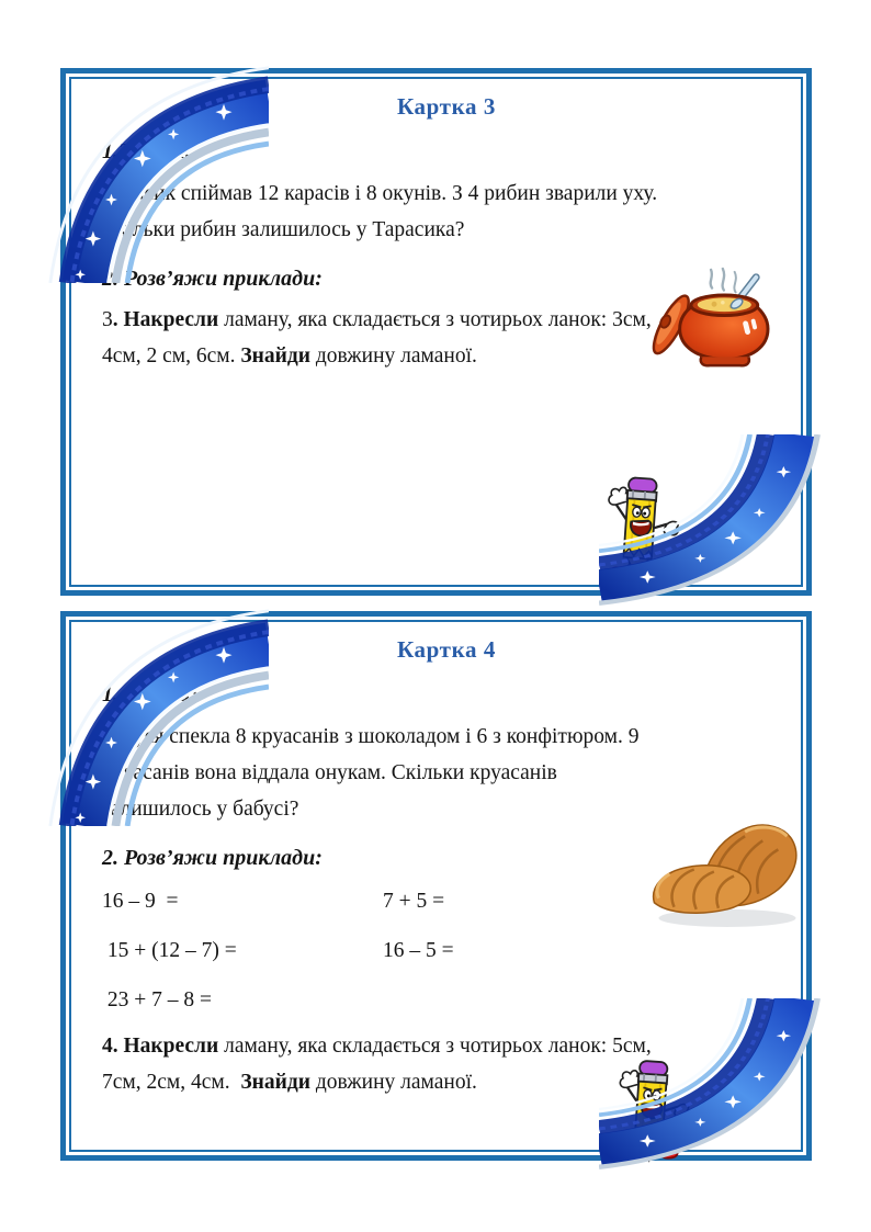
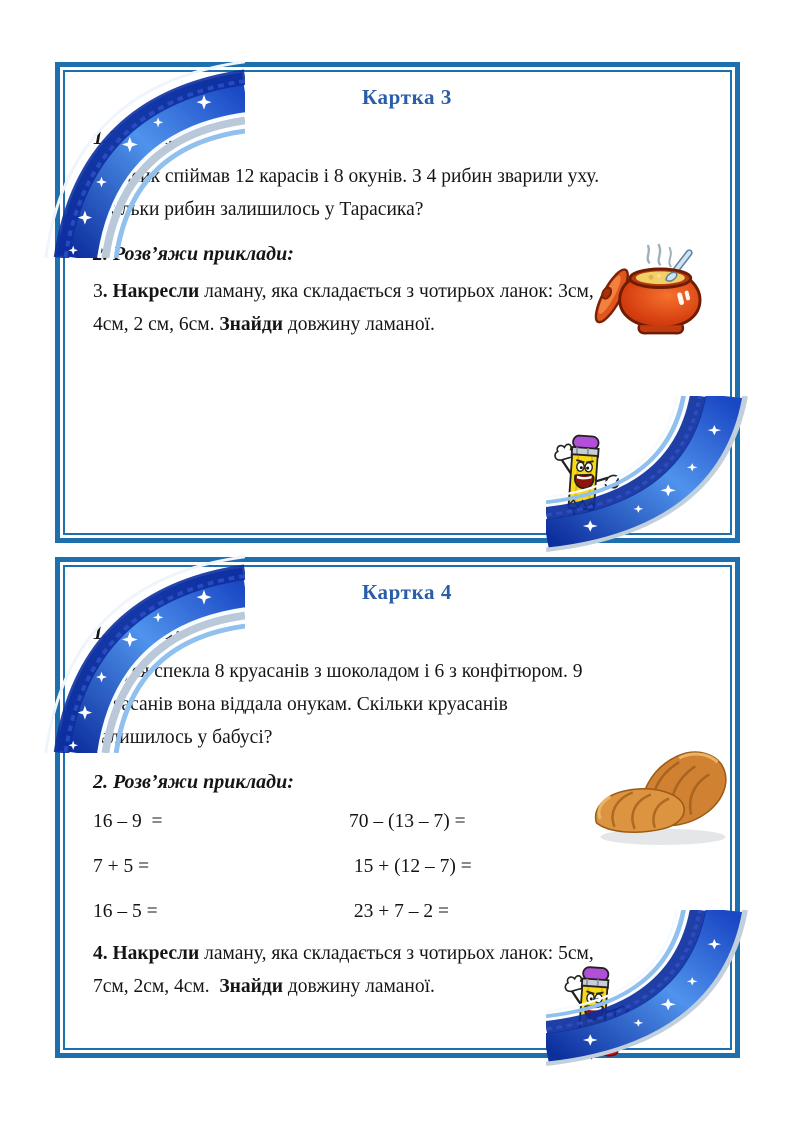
  Картка 3
  ик спіймав 12 карасів і 8 окунів. З 4 рибин зварили уху.
  льки рибин залишилось у Тарасика?
  озв’яжи приклади:
  3. Накресли ламану, яка складається з чотирьох ланок: 3см,
  4см, 2 см, 6см. Знайди довжину ламаної.
  Картка 4
  я спекла 8 круасанів з шоколадом і 6 з конфітюром. 9
  асанів вона віддала онукам. Скільки круасанів
  лишилось у бабусі?
  2. Розв’яжи приклади:
  16 – 9 =
+ 70 – (13 – 7) =
  7 + 5 =
  15 + (12 – 7) =
  16 – 5 =
- 23 + 7 – 8 =
+ 23 + 7 – 2 =
  4. Накресли ламану, яка складається з чотирьох ланок: 5см,
  7см, 2см, 4см. Знайди довжину ламаної.
